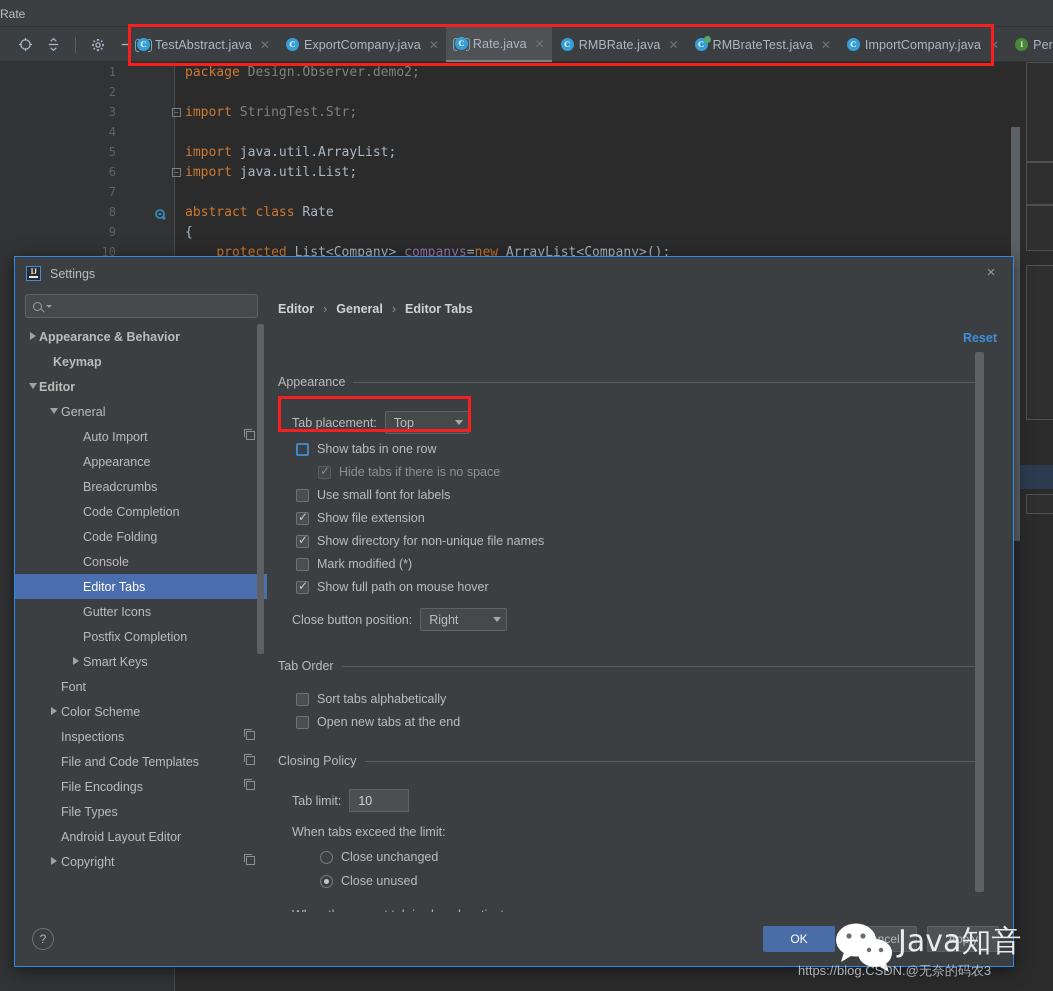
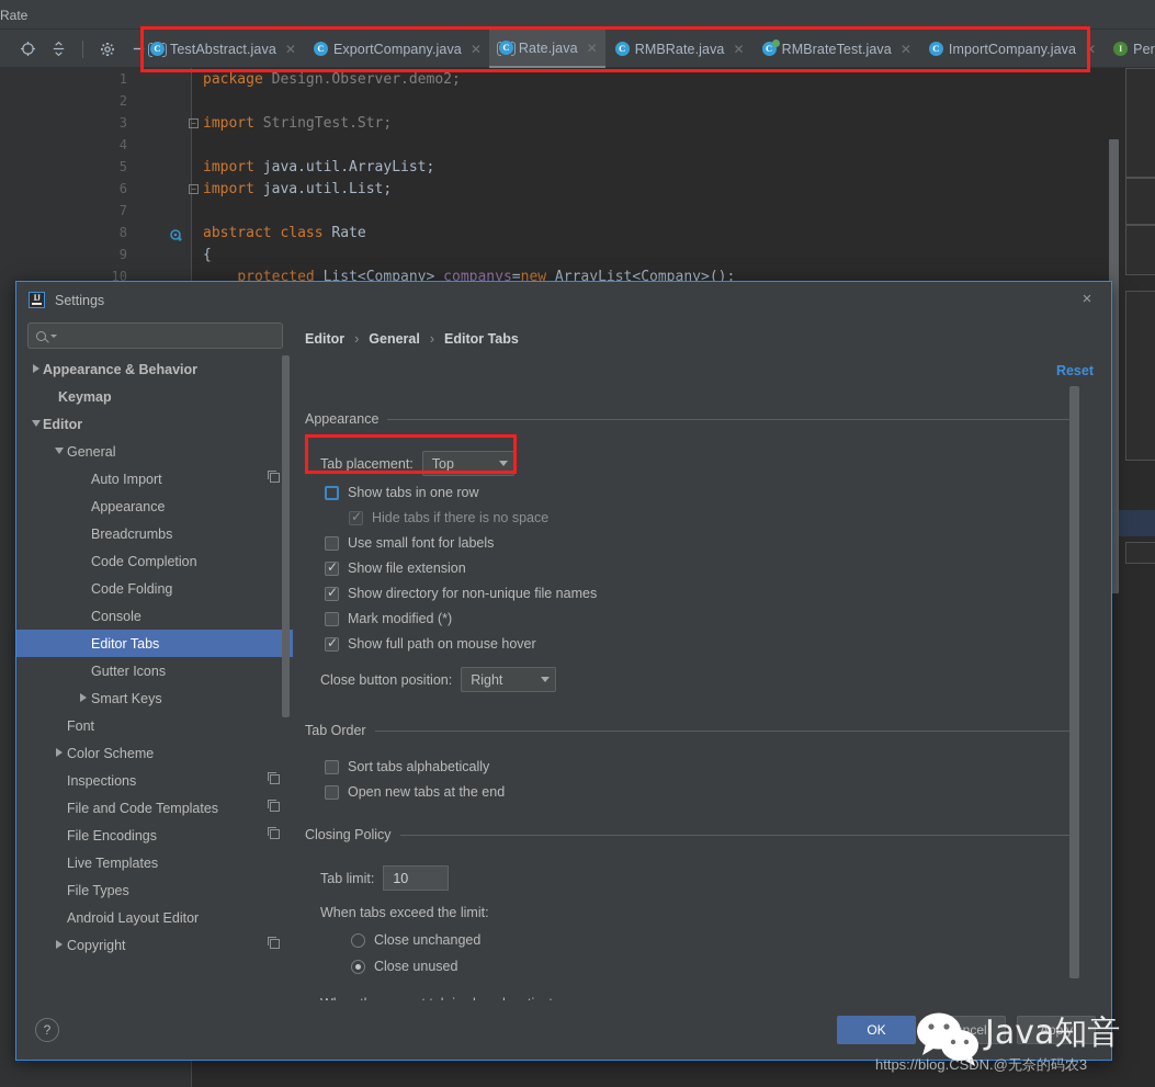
  Rate
  C
  TestAbstract.java
  ✕
  C
  ExportCompany.java
  ✕
  C
  Rate.java
  ✕
  C
  RMBRate.java
  ✕
  C
  RMBrateTest.java
  ✕
  C
  ImportCompany.java
  ✕
  I
  Per
  1
  2
  3
  4
  5
  6
  7
  8
  9
  10
  −
  −
  package Design.Observer.demo2;
  import StringTest.Str;
  import java.util.ArrayList;
  import java.util.List;
  abstract class Rate
  {
  protected List<Company> companys=new ArrayList<Company>();
  IJ
  Settings
  ×
  Appearance & Behavior
  Keymap
  Editor
  General
  Auto Import
  Appearance
  Breadcrumbs
  Code Completion
  Code Folding
  Console
  Editor Tabs
  Gutter Icons
- Postfix Completion
  Smart Keys
  Font
  Color Scheme
  Inspections
  File and Code Templates
  File Encodings
+ Live Templates
  File Types
  Android Layout Editor
  Copyright
  Editor
  ›
  General
  ›
  Editor Tabs
  Reset
  Appearance
  Tab placement:
  Top
  Show tabs in one row
  Hide tabs if there is no space
  Use small font for labels
  Show file extension
  Show directory for non-unique file names
  Mark modified (*)
  Show full path on mouse hover
  Close button position:
  Right
  Tab Order
  Sort tabs alphabetically
  Open new tabs at the end
  Closing Policy
  Tab limit:
  10
  When tabs exceed the limit:
  Close unchanged
  Close unused
  ?
  OK
  Apply
  Java知音
  https://blog.CSDN.@无奈的码农3
